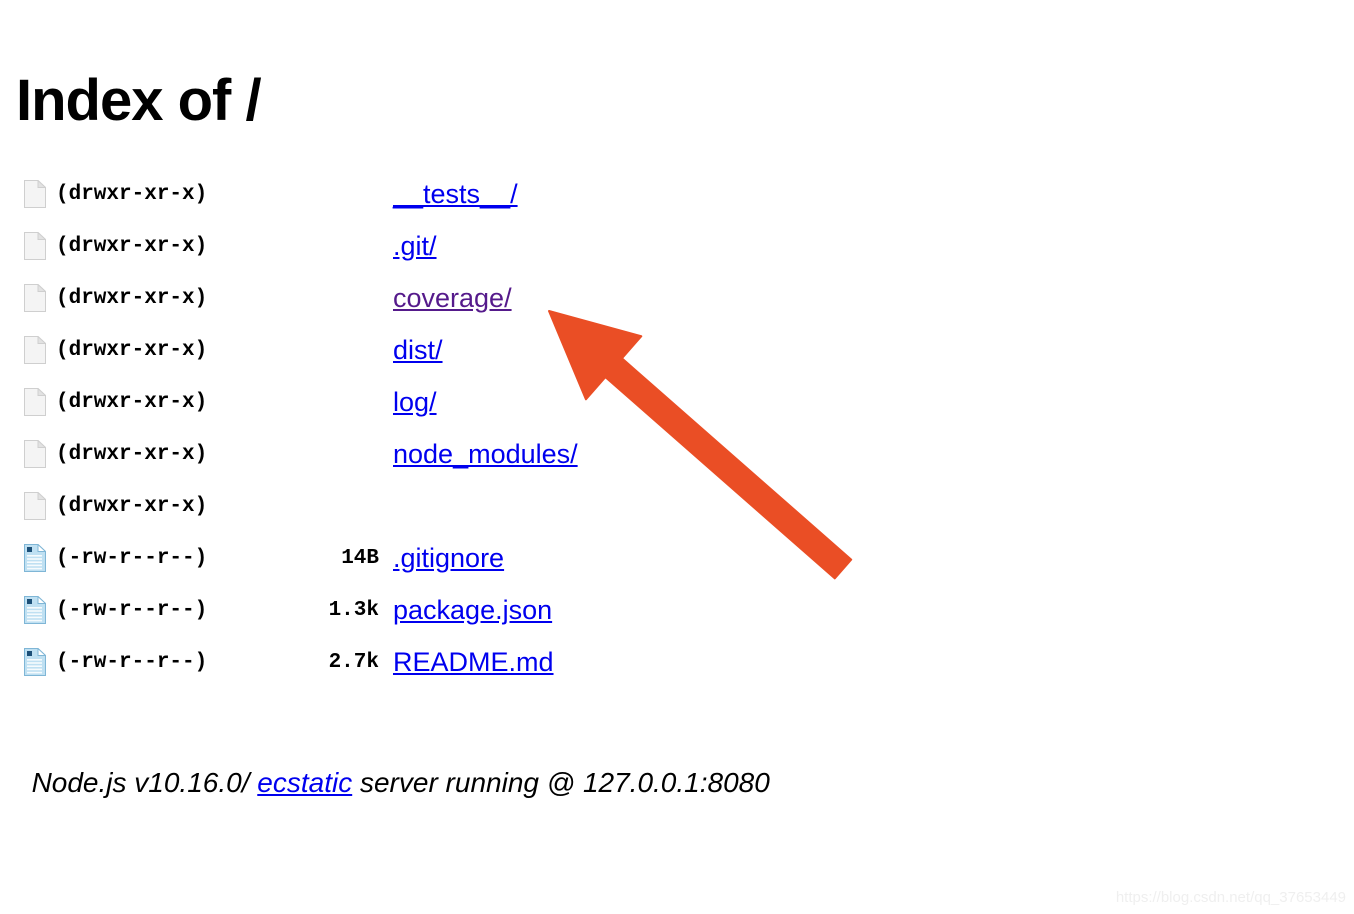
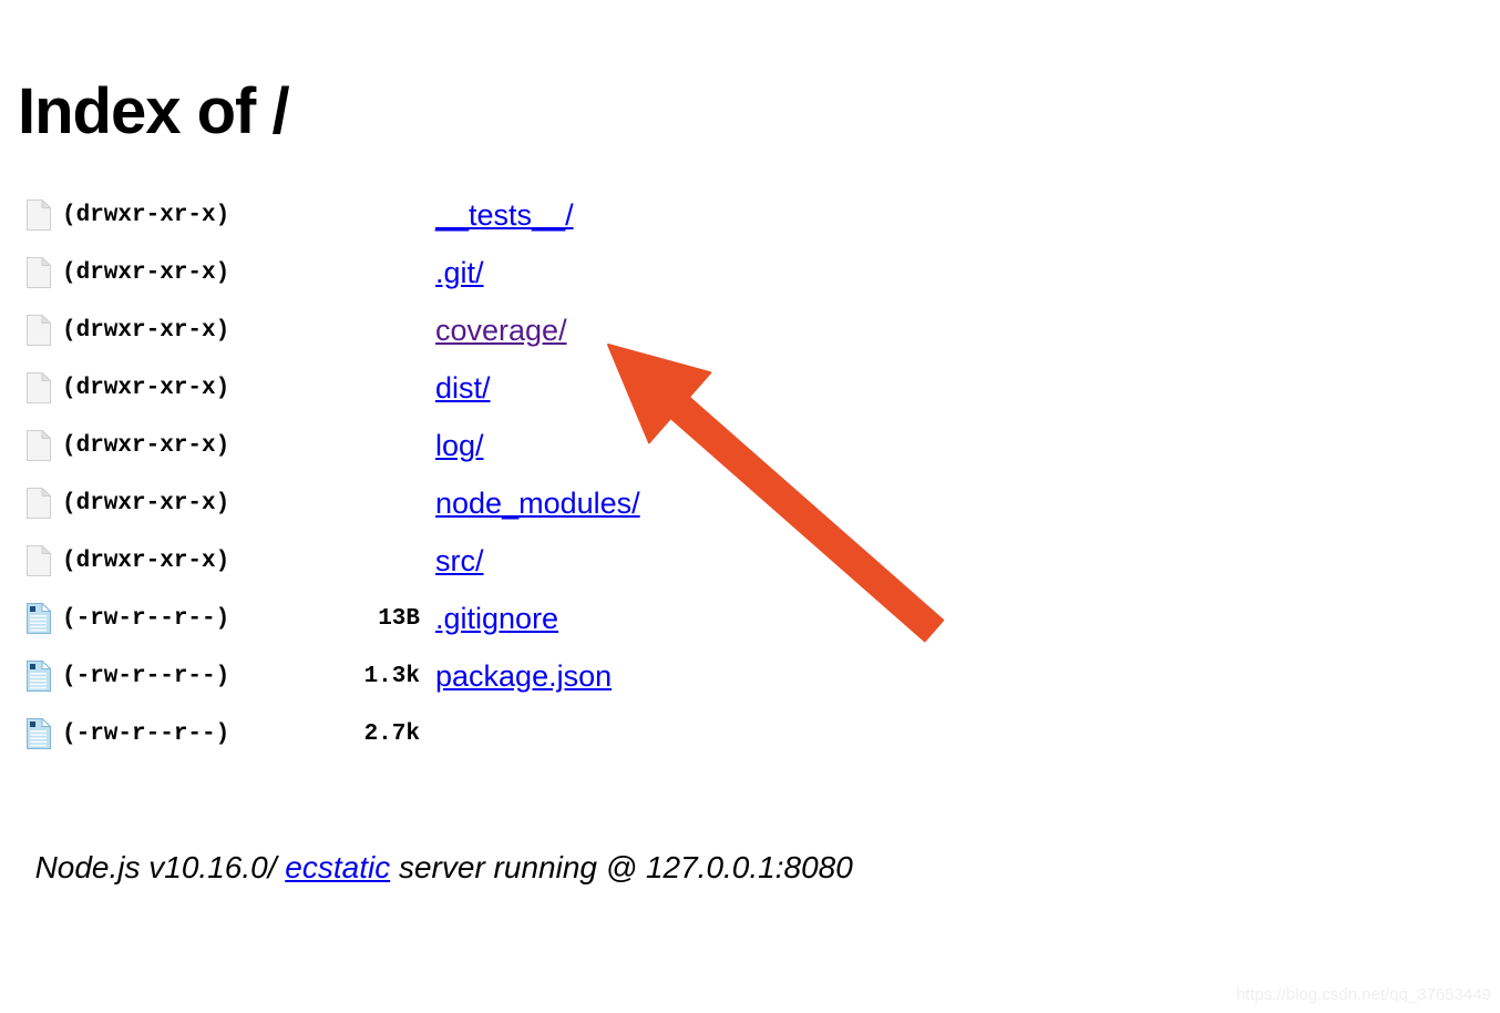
  Index of /
  (drwxr-xr-x)
  __tests__/
  (drwxr-xr-x)
  .git/
  (drwxr-xr-x)
  coverage/
  (drwxr-xr-x)
  dist/
  (drwxr-xr-x)
  log/
  (drwxr-xr-x)
  node_modules/
  (drwxr-xr-x)
+ src/
  (-rw-r--r--)
- 14B
+ 13B
  .gitignore
  (-rw-r--r--)
  1.3k
  package.json
  (-rw-r--r--)
  2.7k
- README.md
  Node.js v10.16.0/ ecstatic server running @ 127.0.0.1:8080
